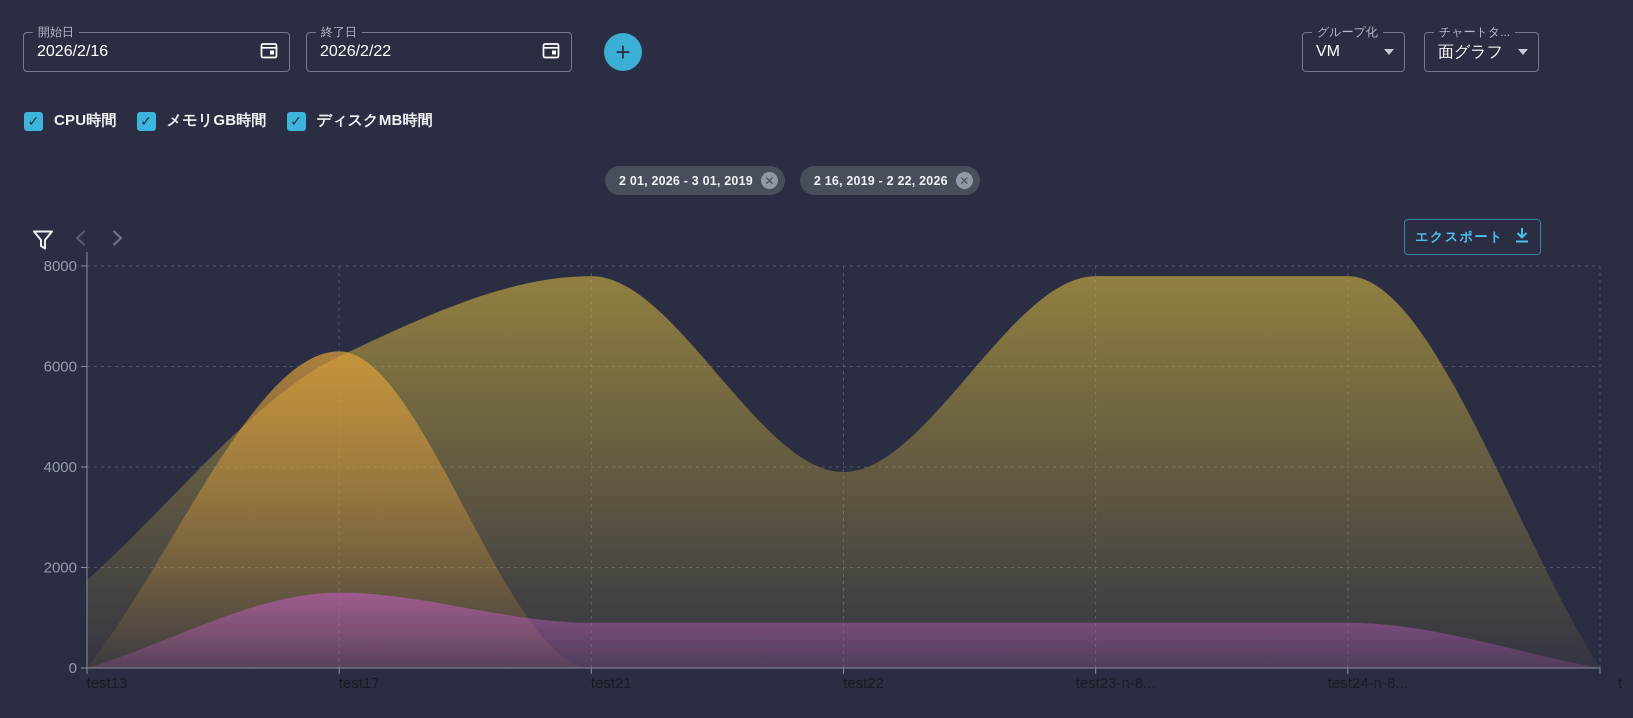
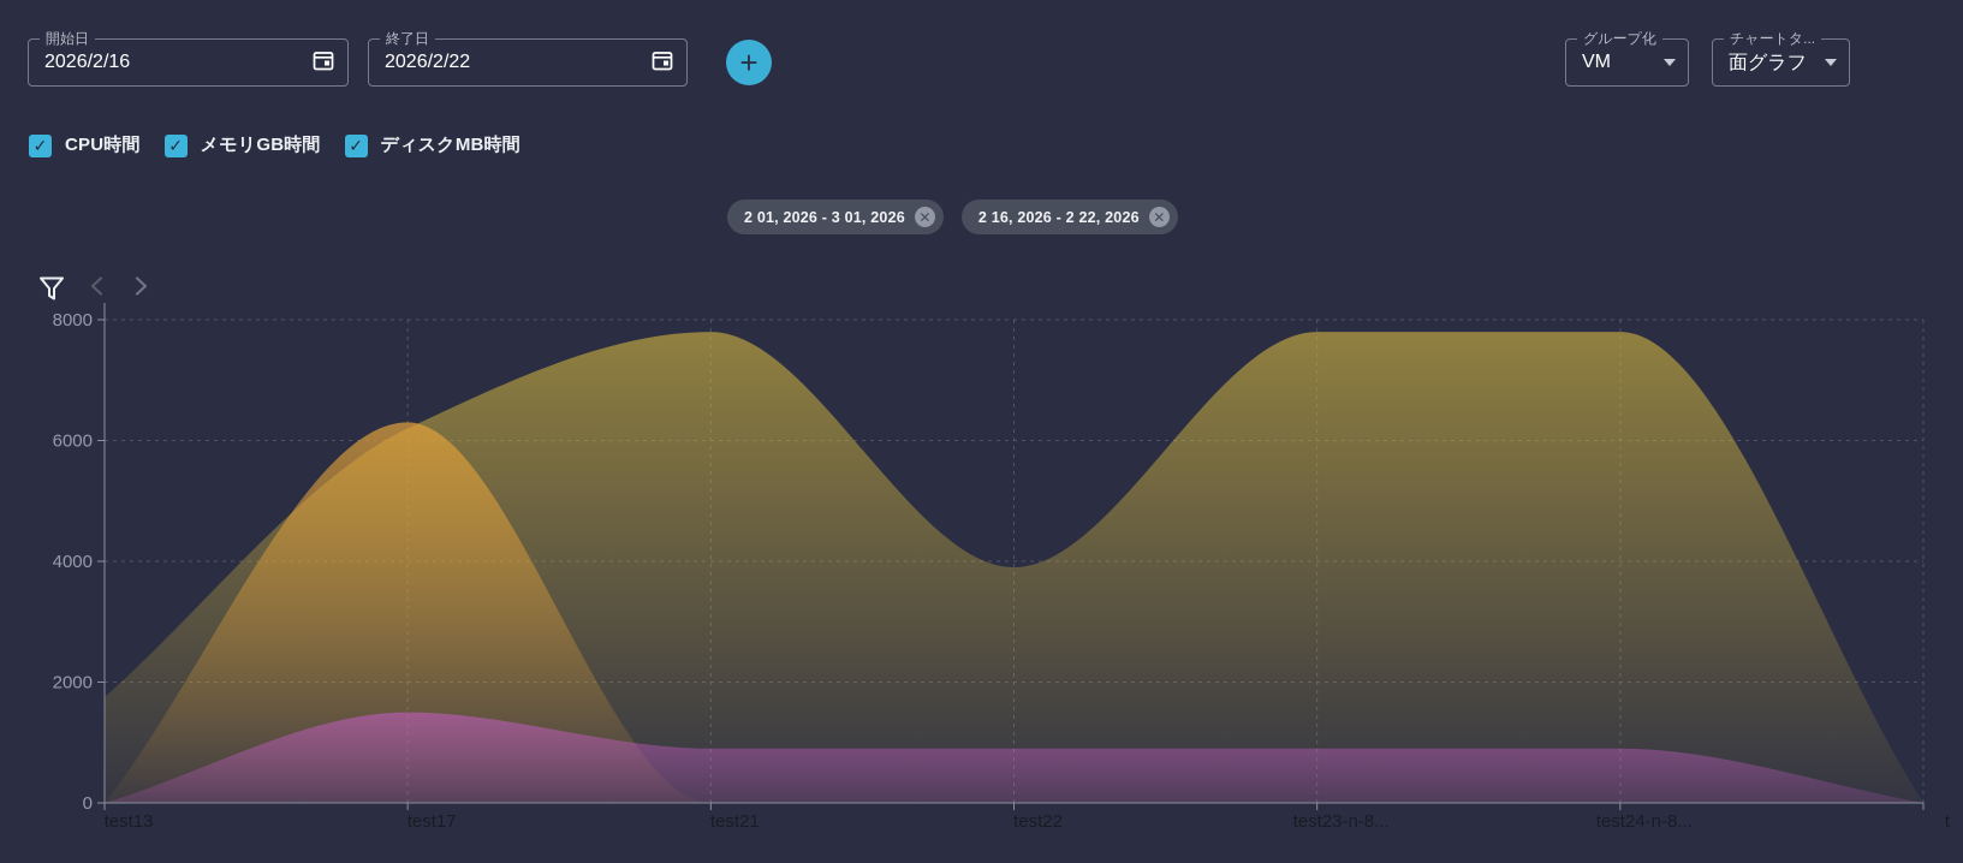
  開始日
  2026/2/16
  終了日
  2026/2/22
  +
  グループ化
  VM
  チャートタ...
  面グラフ
  ✓
  CPU時間
  ✓
  メモリGB時間
  ✓
  ディスクMB時間
- 2 01, 2026 - 3 01, 2019
+ 2 01, 2026 - 3 01, 2026
  ✕
- 2 16, 2019 - 2 22, 2026
+ 2 16, 2026 - 2 22, 2026
  ✕
- エクスポート
  0
  2000
  4000
  6000
  8000
  test13
  test17
  test21
  test22
  test23-n-8...
  test24-n-8...
  t
